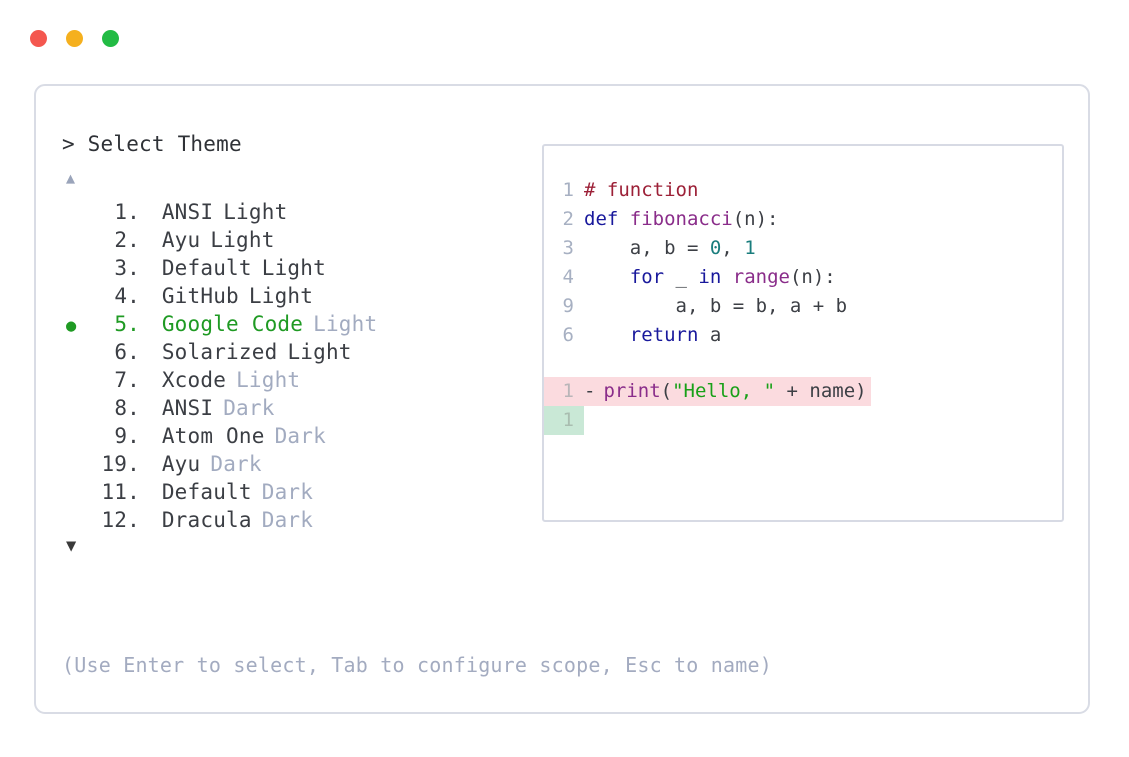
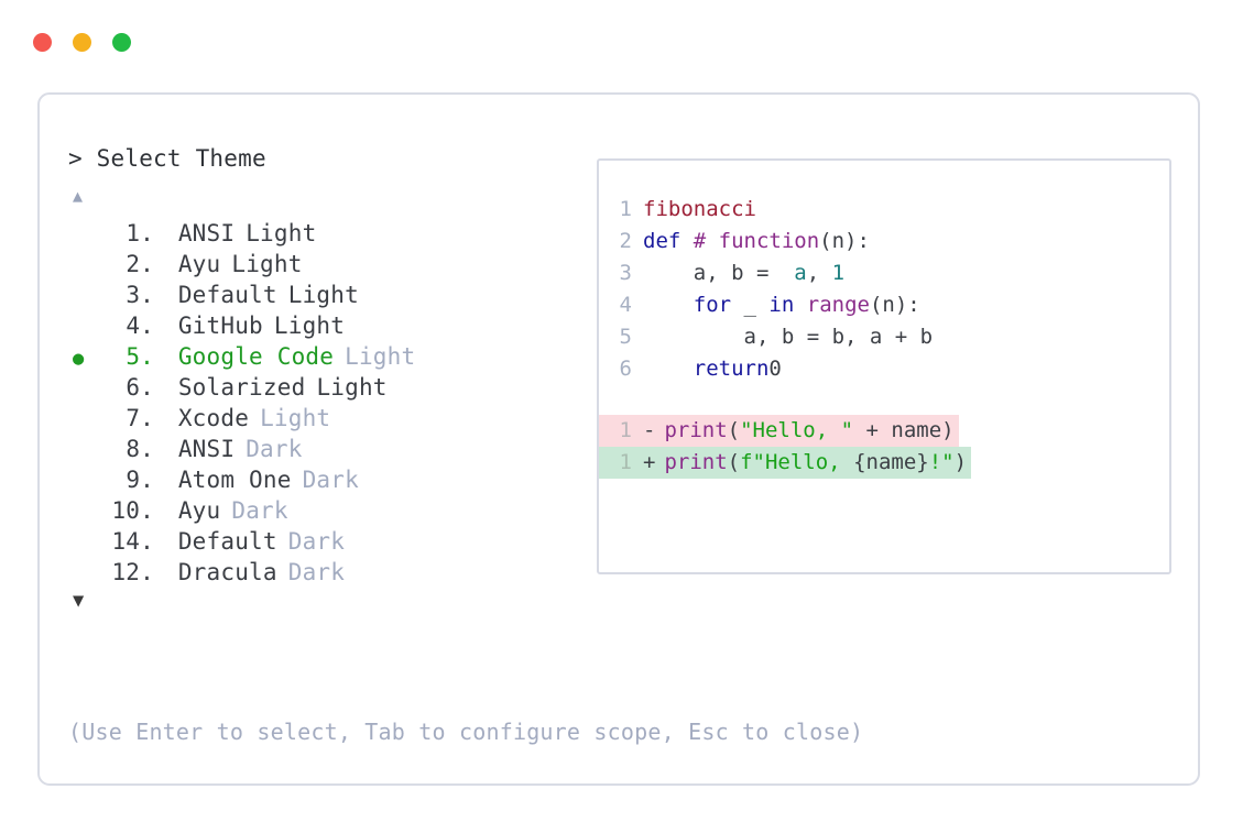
  > Select Theme
  ▲
  1.
  ANSI
  Light
  2.
  Ayu
  Light
  3.
  Default
  Light
  4.
  GitHub
  Light
  ●
  5.
  Google Code
  Light
  6.
  Solarized
  Light
  7.
  Xcode
  Light
  8.
  ANSI
  Dark
  9.
  Atom One
  Dark
- 19.
+ 10.
  Ayu
  Dark
- 11.
+ 14.
  Default
  Dark
  12.
  Dracula
  Dark
  ▼
  1
- # function
+ fibonacci
  2
- def fibonacci(n):
+ def # function(n):
  3
- a, b = 0, 1
+ a, b = a, 1
  4
  for _ in range(n):
- 9
+ 5
  a, b = b, a + b
  6
- return a
+ return0
  1
  - print("Hello, " + name)
  1
+ + print(f"Hello, {name}!")
- (Use Enter to select, Tab to configure scope, Esc to name)
+ (Use Enter to select, Tab to configure scope, Esc to close)
